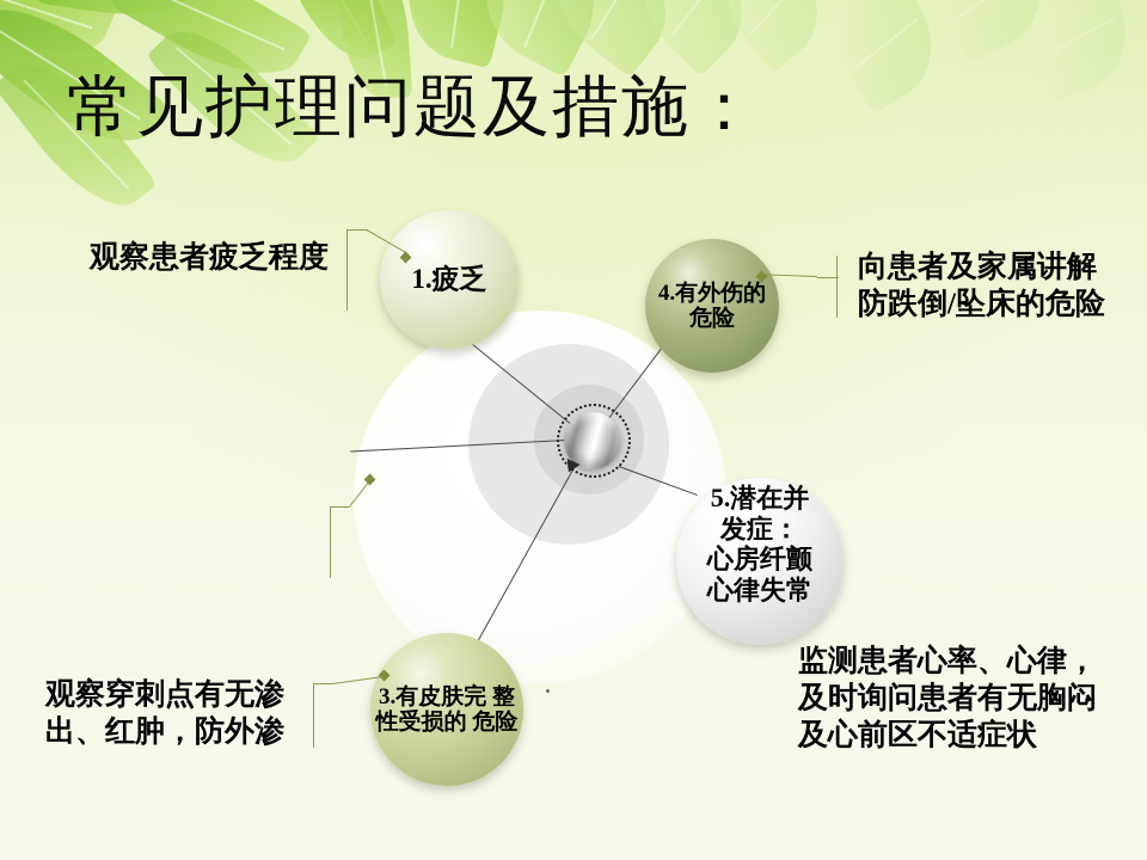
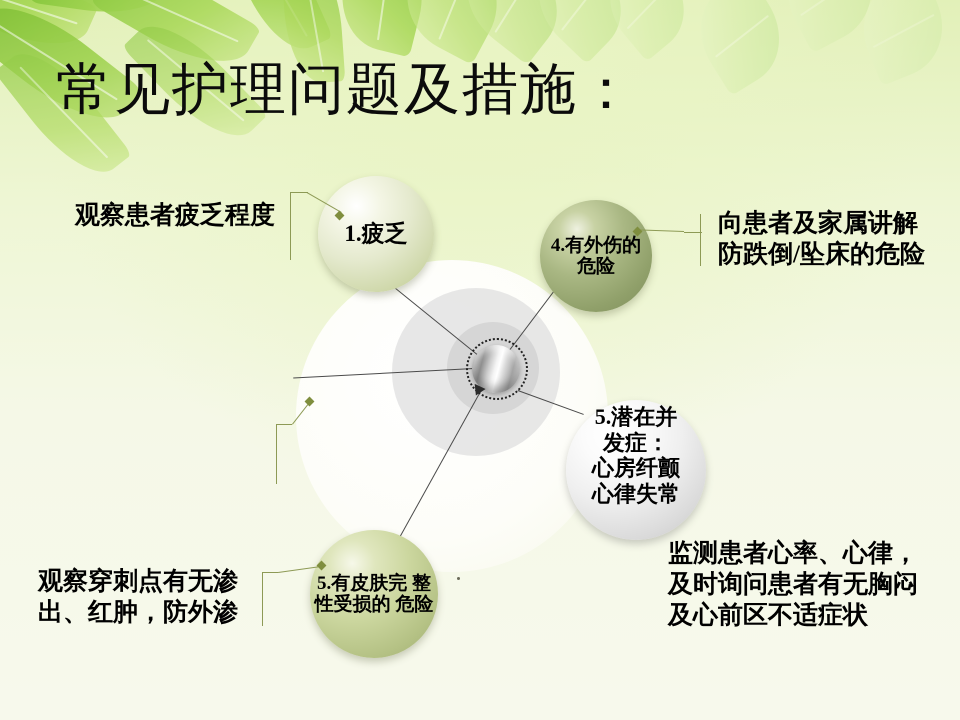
  常见护理问题及措施：
  1.疲乏
  观察患者疲乏程度
- 3.有皮肤完 整性受损的 危险
+ 5.有皮肤完 整性受损的 危险
  观察穿刺点有无渗
  出、红肿，防外渗
  4.有外伤的 危险
  向患者及家属讲解
  防跌倒/坠床的危险
  5.潜在并
  发症：
  心房纤颤
  心律失常
  监测患者心率、心律，
  及时询问患者有无胸闷
  及心前区不适症状
